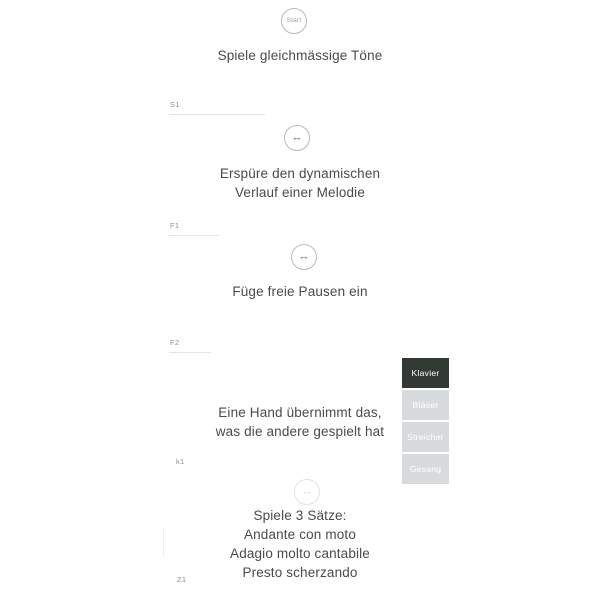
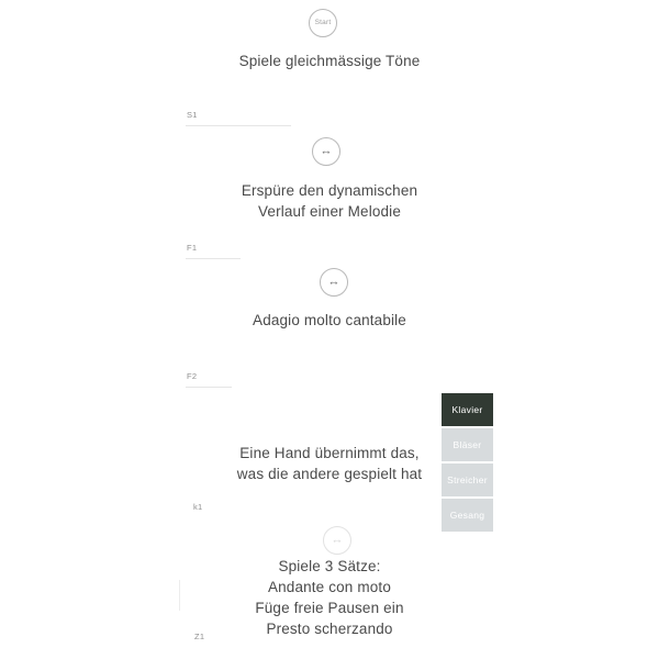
  Spiele gleichmässige Töne
  S1
  ↔
  Erspüre den dynamischen
  Verlauf einer Melodie
  F1
  ↔
- Füge freie Pausen ein
+ Adagio molto cantabile
  F2
  Eine Hand übernimmt das,
  was die andere gespielt hat
  k1
  ↔
  Spiele 3 Sätze:
  Andante con moto
- Adagio molto cantabile
+ Füge freie Pausen ein
  Presto scherzando
  Z1
  Klavier
  Bläser
  Streicher
  Gesang
